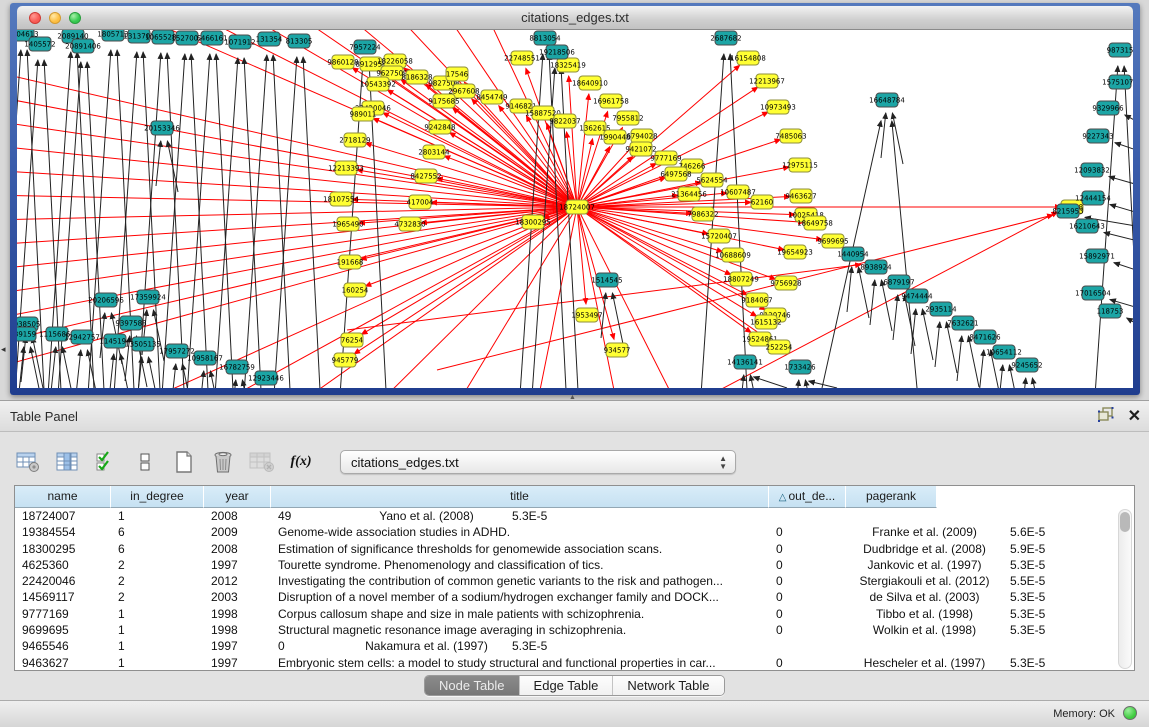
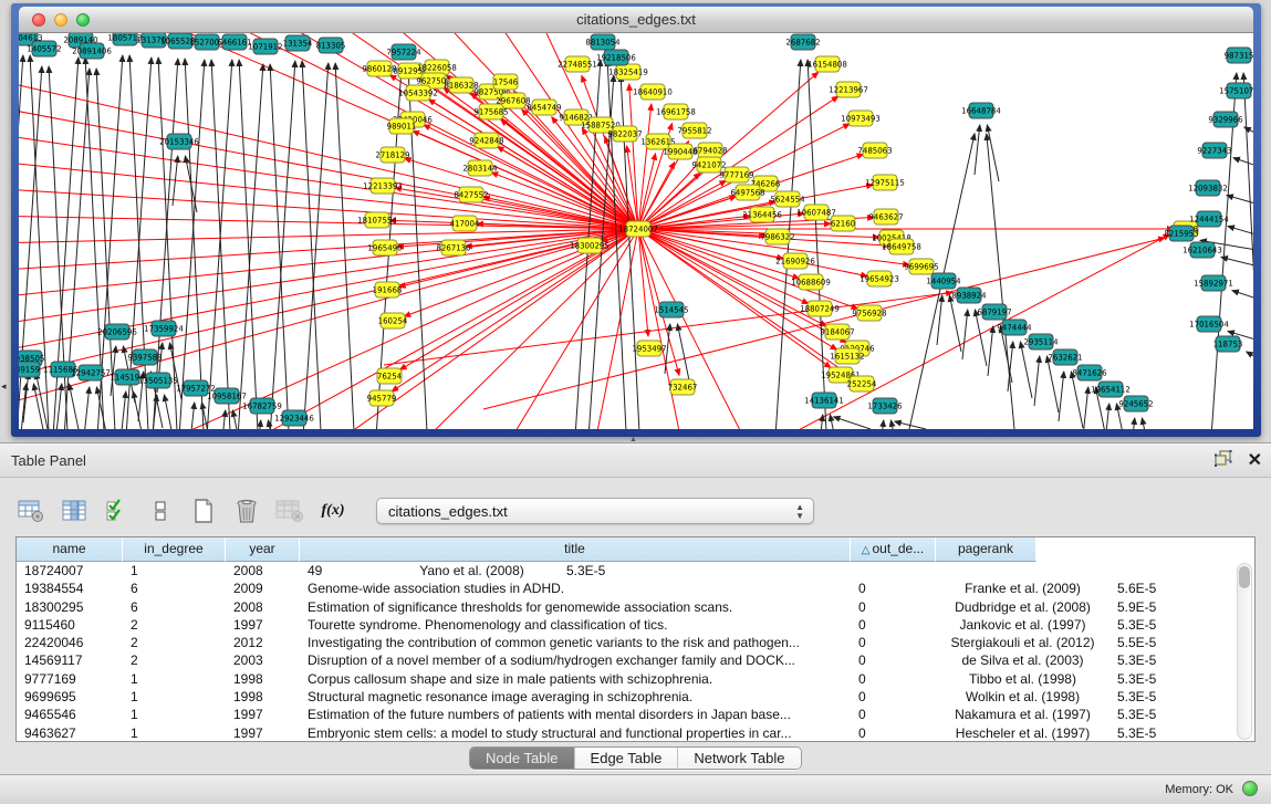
  citations_edges.txt
  18724007
  18300295
  9860128
  891295
  18226058
  9627509
  8186328
  982750
  17546
  2967608
  9175685
  8454749
  10543392
  989011
  914682
  9242848
  1588752
  9822037
  2718129
  2803144
  12213393
  8427552
  18107554
  417004
  1965490
- 4732830
+ 8267130
  18325419
  18640910
  16961758
  7955812
  1362615
  1990448
  6794028
  9421072
  9777169
  46266
  6497568
  5624554
  21364456
  10607487
  7986322
  62160
- 15720407
+ 21690926
  10688609
  16154808
  12213967
  10973493
  7485063
  12975115
  9463627
  18649758
  19654923
  18807249
  9756928
  9184067
  1615132
  1952486
  252254
  9699695
  191668
  160254
  76254
  945779
  1953497
- 934577
+ 732467
  22748551
  04613
  1405572
  2089140
  20891406
  1805713
  131370
  1065528
  1527002
  6466161
  1071912
  131354
  813305
  7957224
  8813054
  19218506
  2687682
  20153346
  20206596
  17359924
  9397588
  38505
  39159
  1115686
  12942757
  1145194
  13505135
  17957272
  10958167
  16782759
  12923446
  16648784
  1575107
  9329966
  9227343
  12093832
  12444154
  8215953
  16210643
  15892971
  17016504
  118753
  987315
  1440954
  8938924
  6879197
  9474444
  2935114
  7632621
  8471626
  10654112
  9245652
  14136141
  1733426
  1514545
  ◂
  Table Panel
  ✕
  f(x)
  citations_edges.txt
  ▲
  ▼
  name
  in_degree
  year
  title
  △ out_de...
  pagerank
  18724007
  1
  2008
  49
  Yano et al. (2008)
  5.3E-5
  19384554
  6
  2009
  Genome-wide association studies in ADHD.
  0
  Franke et al. (2009)
  5.6E-5
  18300295
  6
  2008
  Estimation of significance thresholds for genomewide association scans.
  0
  Dudbridge et al. (2008)
  5.9E-5
- 4625360
+ 9115460
  2
  1997
  Tourette syndrome. Phenomenology and classification of tics.
  0
  Jankovic et al. (1997)
  5.3E-5
  22420046
  2
  2012
  Investigating the contribution of common genetic variants to the risk and pathogen...
  0
  Stergiakouli et al. (2012)
  5.5E-5
  14569117
  2
  2003
  Disruption of a novel member of a sodium/hydrogen exchanger family and DOCK...
  0
  de Silva et al. (2003)
  5.3E-5
  9777169
  1
  1998
  Corpus callosum shape and size in male patients with schizophrenia.
  0
  Tibbo et al. (1998)
  5.3E-5
  9699695
  1
  1998
  Structural magnetic resonance image averaging in schizophrenia.
  0
  Wolkin et al. (1998)
  5.3E-5
  9465546
  1
  1997
+ Estimation of the future numbers of patients with mental disorders in Japan base...
  0
  Nakamura et al. (1997)
  5.3E-5
  9463627
  1
  1997
  Embryonic stem cells: a model to study structural and functional properties in car...
  0
  Hescheler et al. (1997)
  5.3E-5
  Node Table
  Edge Table
  Network Table
  Memory: OK
